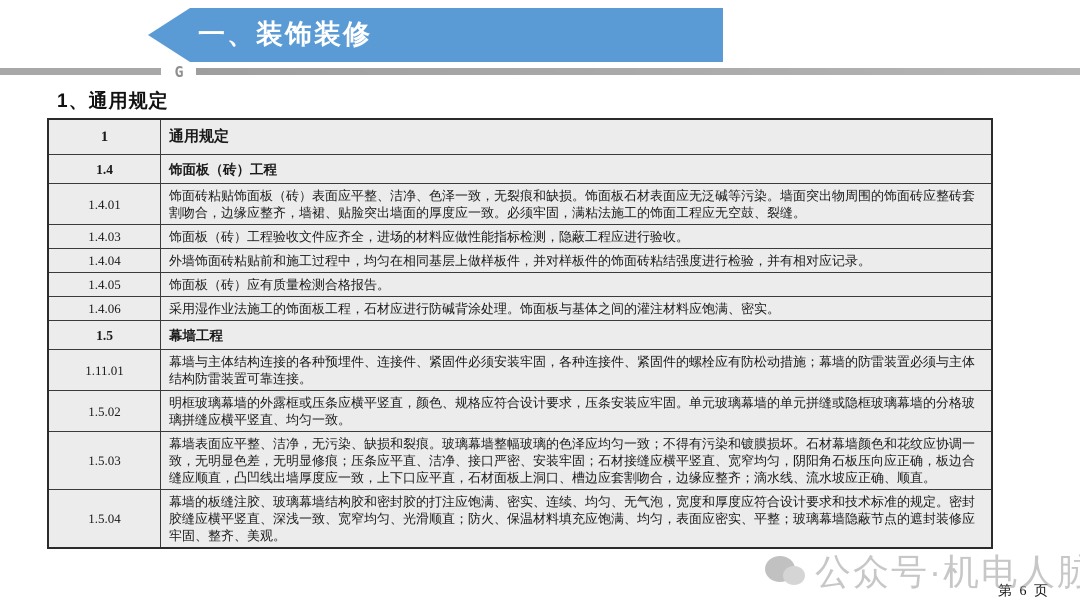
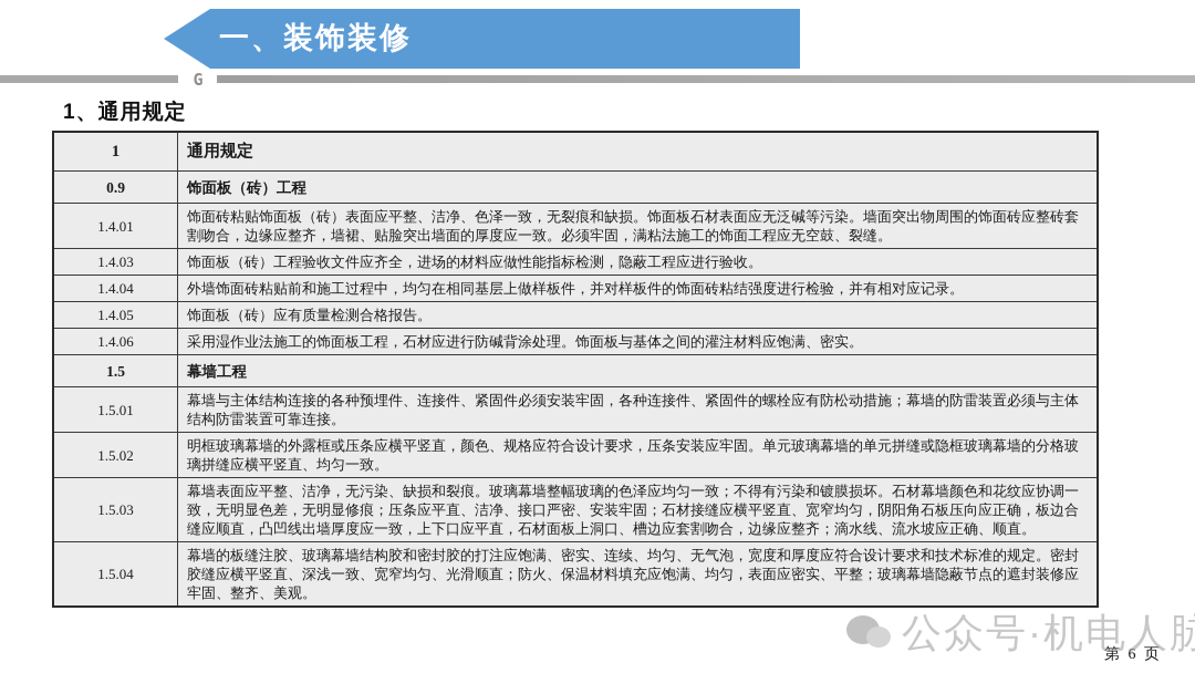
  一、装饰装修
  G
  1、通用规定
  1	通用规定
- 1.4	饰面板（砖）工程
+ 0.9	饰面板（砖）工程
  1.4.01	饰面砖粘贴饰面板（砖）表面应平整、洁净、色泽一致，无裂痕和缺损。饰面板石材表面应无泛碱等污染。墙面突出物周围的饰面砖应整砖套割吻合，边缘应整齐，墙裙、贴脸突出墙面的厚度应一致。必须牢固，满粘法施工的饰面工程应无空鼓、裂缝。
  1.4.03	饰面板（砖）工程验收文件应齐全，进场的材料应做性能指标检测，隐蔽工程应进行验收。
  1.4.04	外墙饰面砖粘贴前和施工过程中，均匀在相同基层上做样板件，并对样板件的饰面砖粘结强度进行检验，并有相对应记录。
  1.4.05	饰面板（砖）应有质量检测合格报告。
  1.4.06	采用湿作业法施工的饰面板工程，石材应进行防碱背涂处理。饰面板与基体之间的灌注材料应饱满、密实。
  1.5	幕墙工程
- 1.11.01	幕墙与主体结构连接的各种预埋件、连接件、紧固件必须安装牢固，各种连接件、紧固件的螺栓应有防松动措施；幕墙的防雷装置必须与主体结构防雷装置可靠连接。
+ 1.5.01	幕墙与主体结构连接的各种预埋件、连接件、紧固件必须安装牢固，各种连接件、紧固件的螺栓应有防松动措施；幕墙的防雷装置必须与主体结构防雷装置可靠连接。
  1.5.02	明框玻璃幕墙的外露框或压条应横平竖直，颜色、规格应符合设计要求，压条安装应牢固。单元玻璃幕墙的单元拼缝或隐框玻璃幕墙的分格玻璃拼缝应横平竖直、均匀一致。
  1.5.03	幕墙表面应平整、洁净，无污染、缺损和裂痕。玻璃幕墙整幅玻璃的色泽应均匀一致；不得有污染和镀膜损坏。石材幕墙颜色和花纹应协调一致，无明显色差，无明显修痕；压条应平直、洁净、接口严密、安装牢固；石材接缝应横平竖直、宽窄均匀，阴阳角石板压向应正确，板边合缝应顺直，凸凹线出墙厚度应一致，上下口应平直，石材面板上洞口、槽边应套割吻合，边缘应整齐；滴水线、流水坡应正确、顺直。
  1.5.04	幕墙的板缝注胶、玻璃幕墙结构胶和密封胶的打注应饱满、密实、连续、均匀、无气泡，宽度和厚度应符合设计要求和技术标准的规定。密封胶缝应横平竖直、深浅一致、宽窄均匀、光滑顺直；防火、保温材料填充应饱满、均匀，表面应密实、平整；玻璃幕墙隐蔽节点的遮封装修应牢固、整齐、美观。
  公众号·机电人脉
  第 6 页
